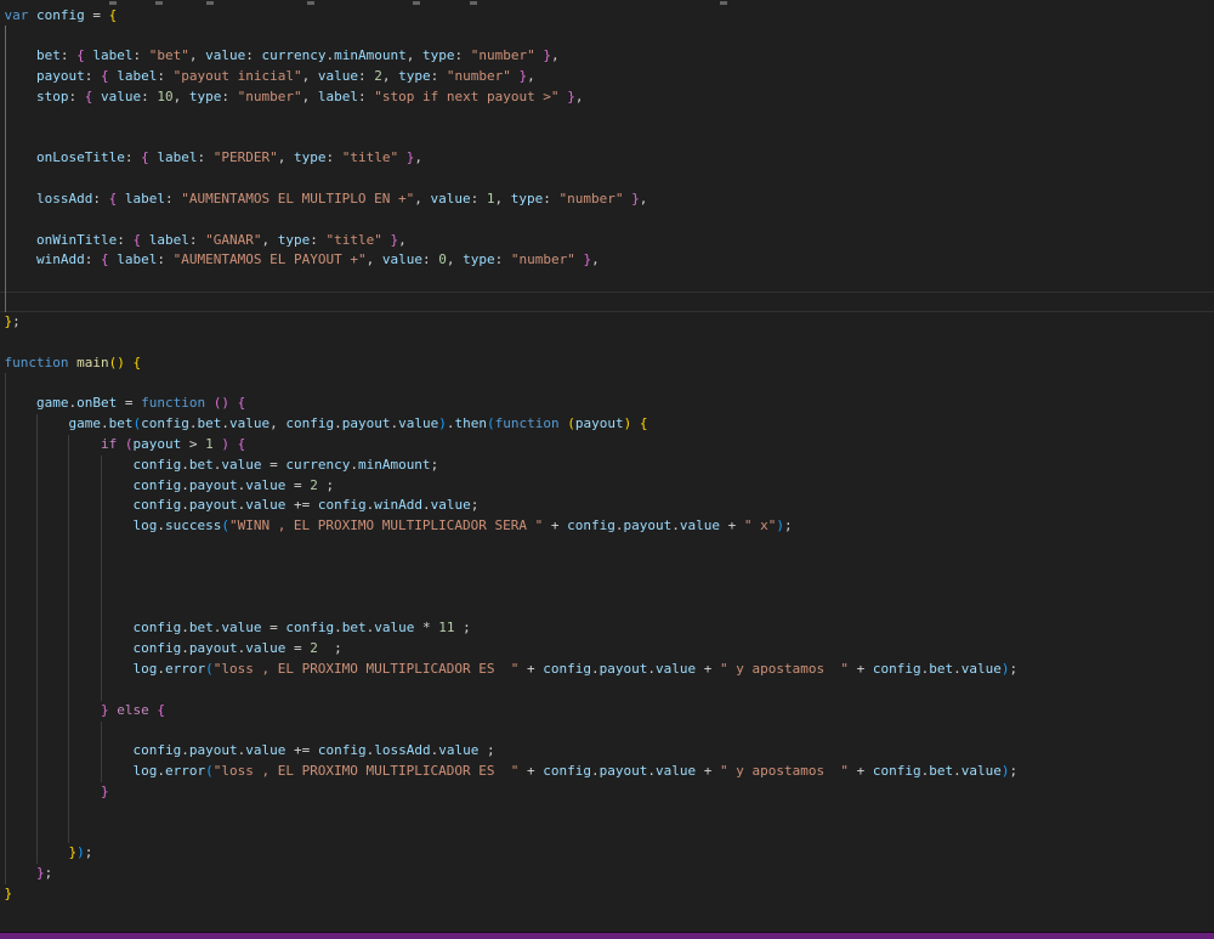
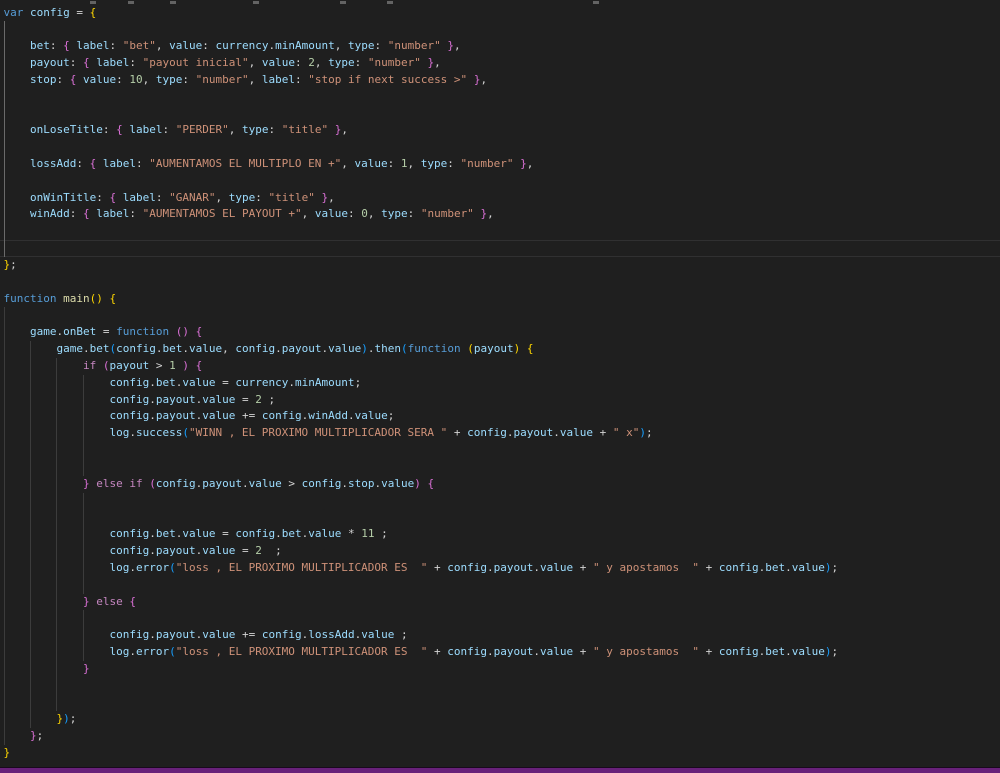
  var config = {
  bet: { label: "bet", value: currency.minAmount, type: "number" },
  payout: { label: "payout inicial", value: 2, type: "number" },
- stop: { value: 10, type: "number", label: "stop if next payout >" },
+ stop: { value: 10, type: "number", label: "stop if next success >" },
  onLoseTitle: { label: "PERDER", type: "title" },
  lossAdd: { label: "AUMENTAMOS EL MULTIPLO EN +", value: 1, type: "number" },
  onWinTitle: { label: "GANAR", type: "title" },
  winAdd: { label: "AUMENTAMOS EL PAYOUT +", value: 0, type: "number" },
  };
  function main() {
  game.onBet = function () {
  game.bet(config.bet.value, config.payout.value).then(function (payout) {
  if (payout > 1 ) {
  config.bet.value = currency.minAmount;
  config.payout.value = 2 ;
  config.payout.value += config.winAdd.value;
  log.success("WINN , EL PROXIMO MULTIPLICADOR SERA " + config.payout.value + " x");
+ } else if (config.payout.value > config.stop.value) {
  config.bet.value = config.bet.value * 11 ;
  config.payout.value = 2 ;
  log.error("loss , EL PROXIMO MULTIPLICADOR ES " + config.payout.value + " y apostamos " + config.bet.value);
  } else {
  config.payout.value += config.lossAdd.value ;
  log.error("loss , EL PROXIMO MULTIPLICADOR ES " + config.payout.value + " y apostamos " + config.bet.value);
  }
  });
  };
  }
